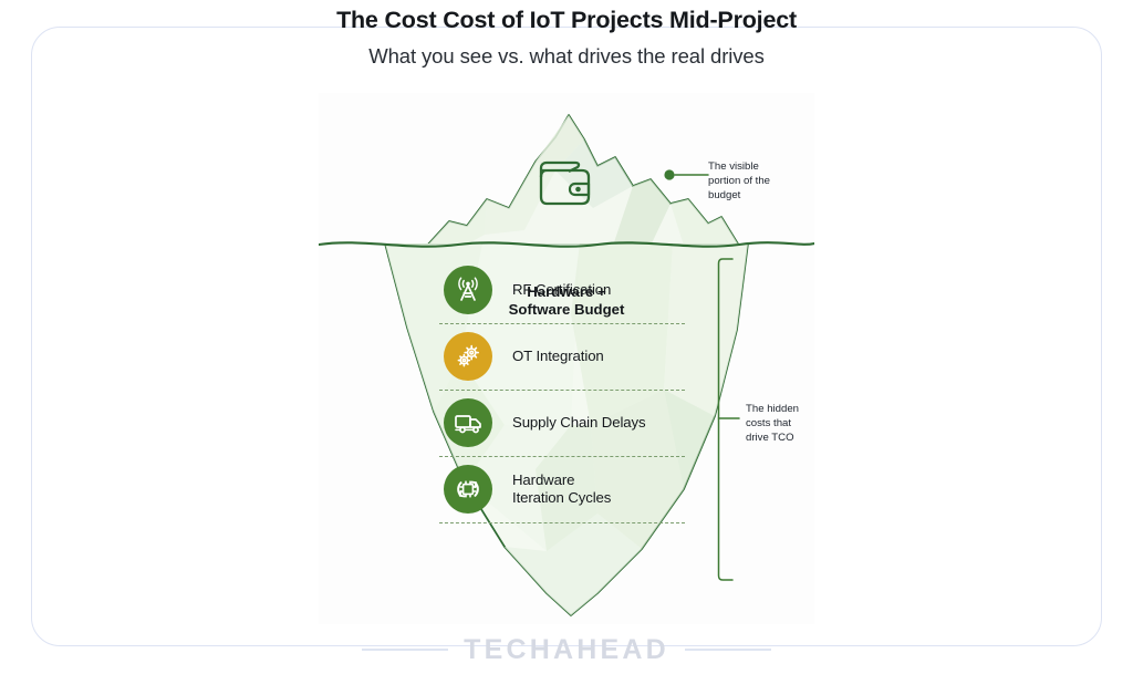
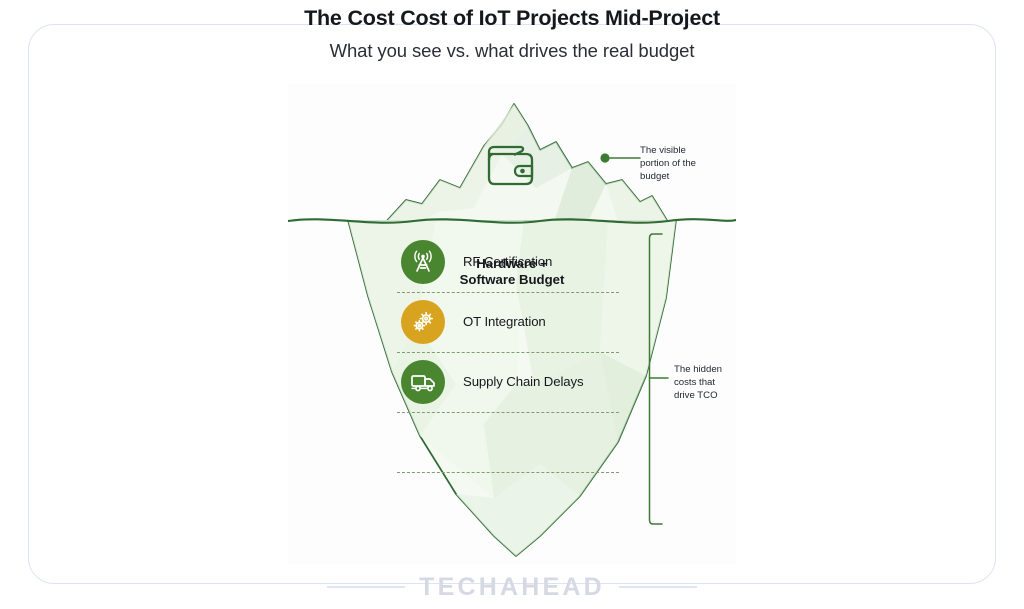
  The Cost Cost of IoT Projects Mid-Project
- What you see vs. what drives the real drives
+ What you see vs. what drives the real budget
  Hardware +
  Software Budget
  RF Certification
  OT Integration
  Supply Chain Delays
- Hardware
- Iteration Cycles
  The visible
  portion of the
  budget
  The hidden
  costs that
  drive TCO
  TECHAHEAD
